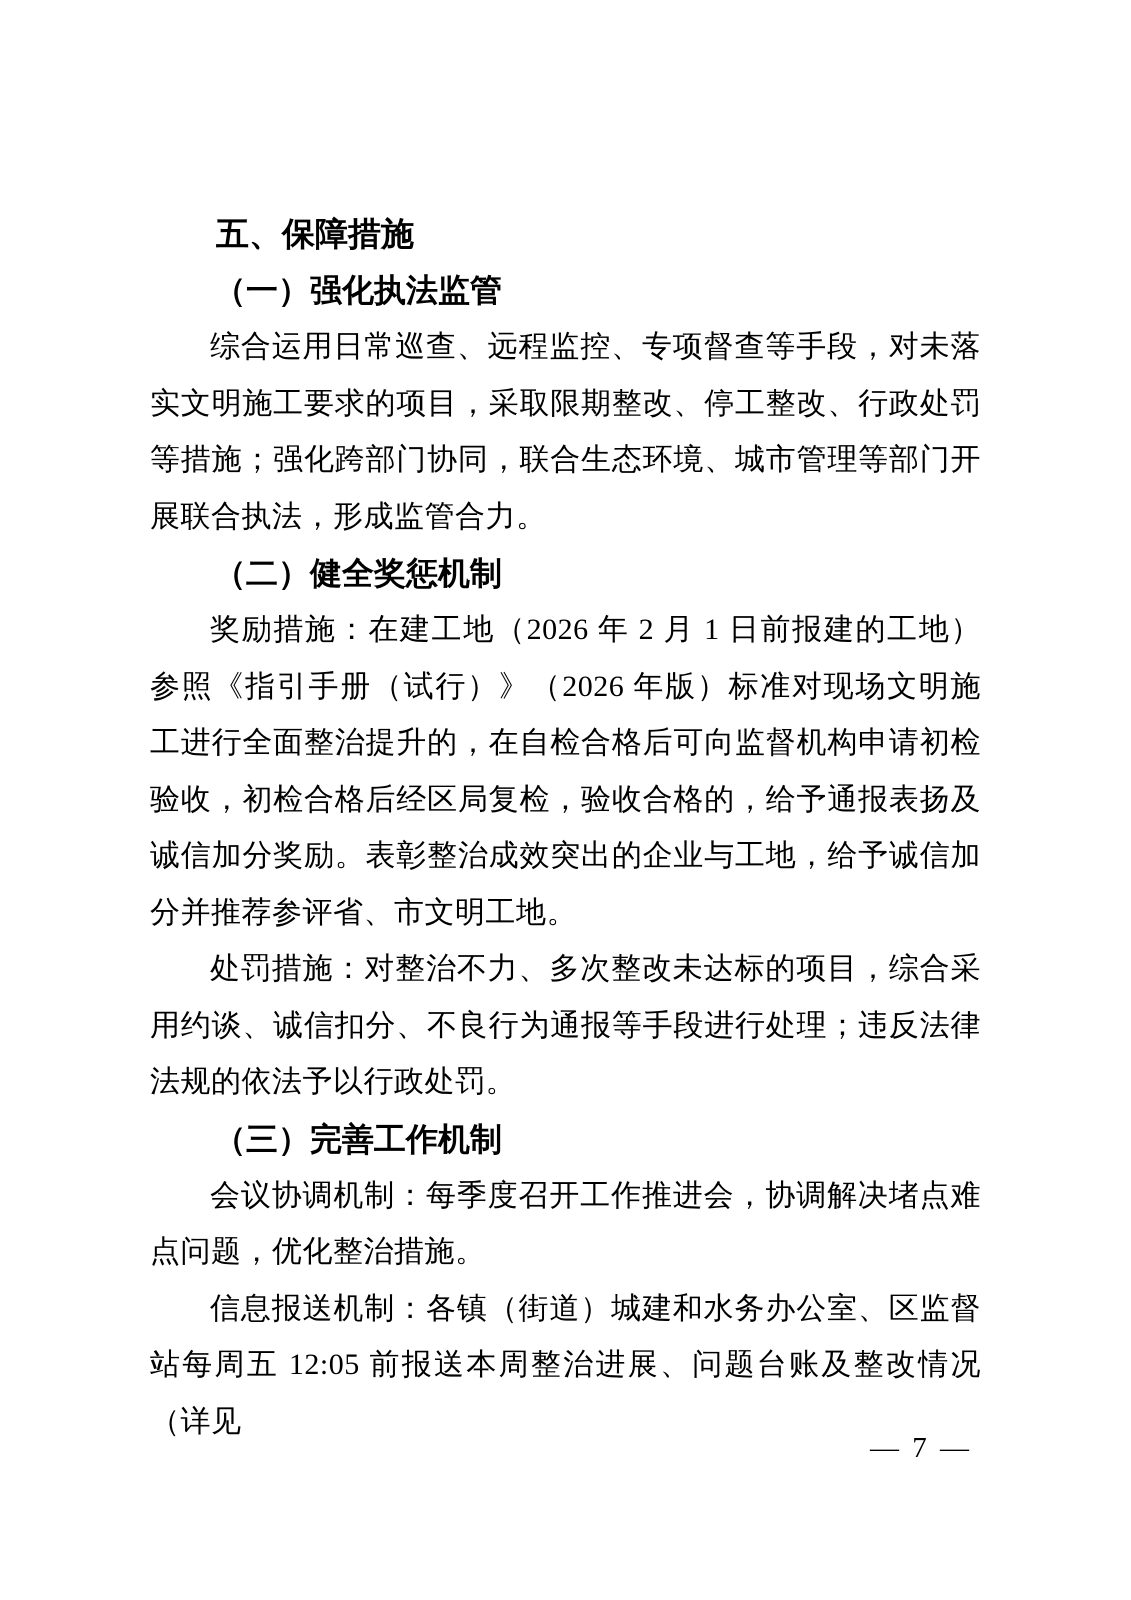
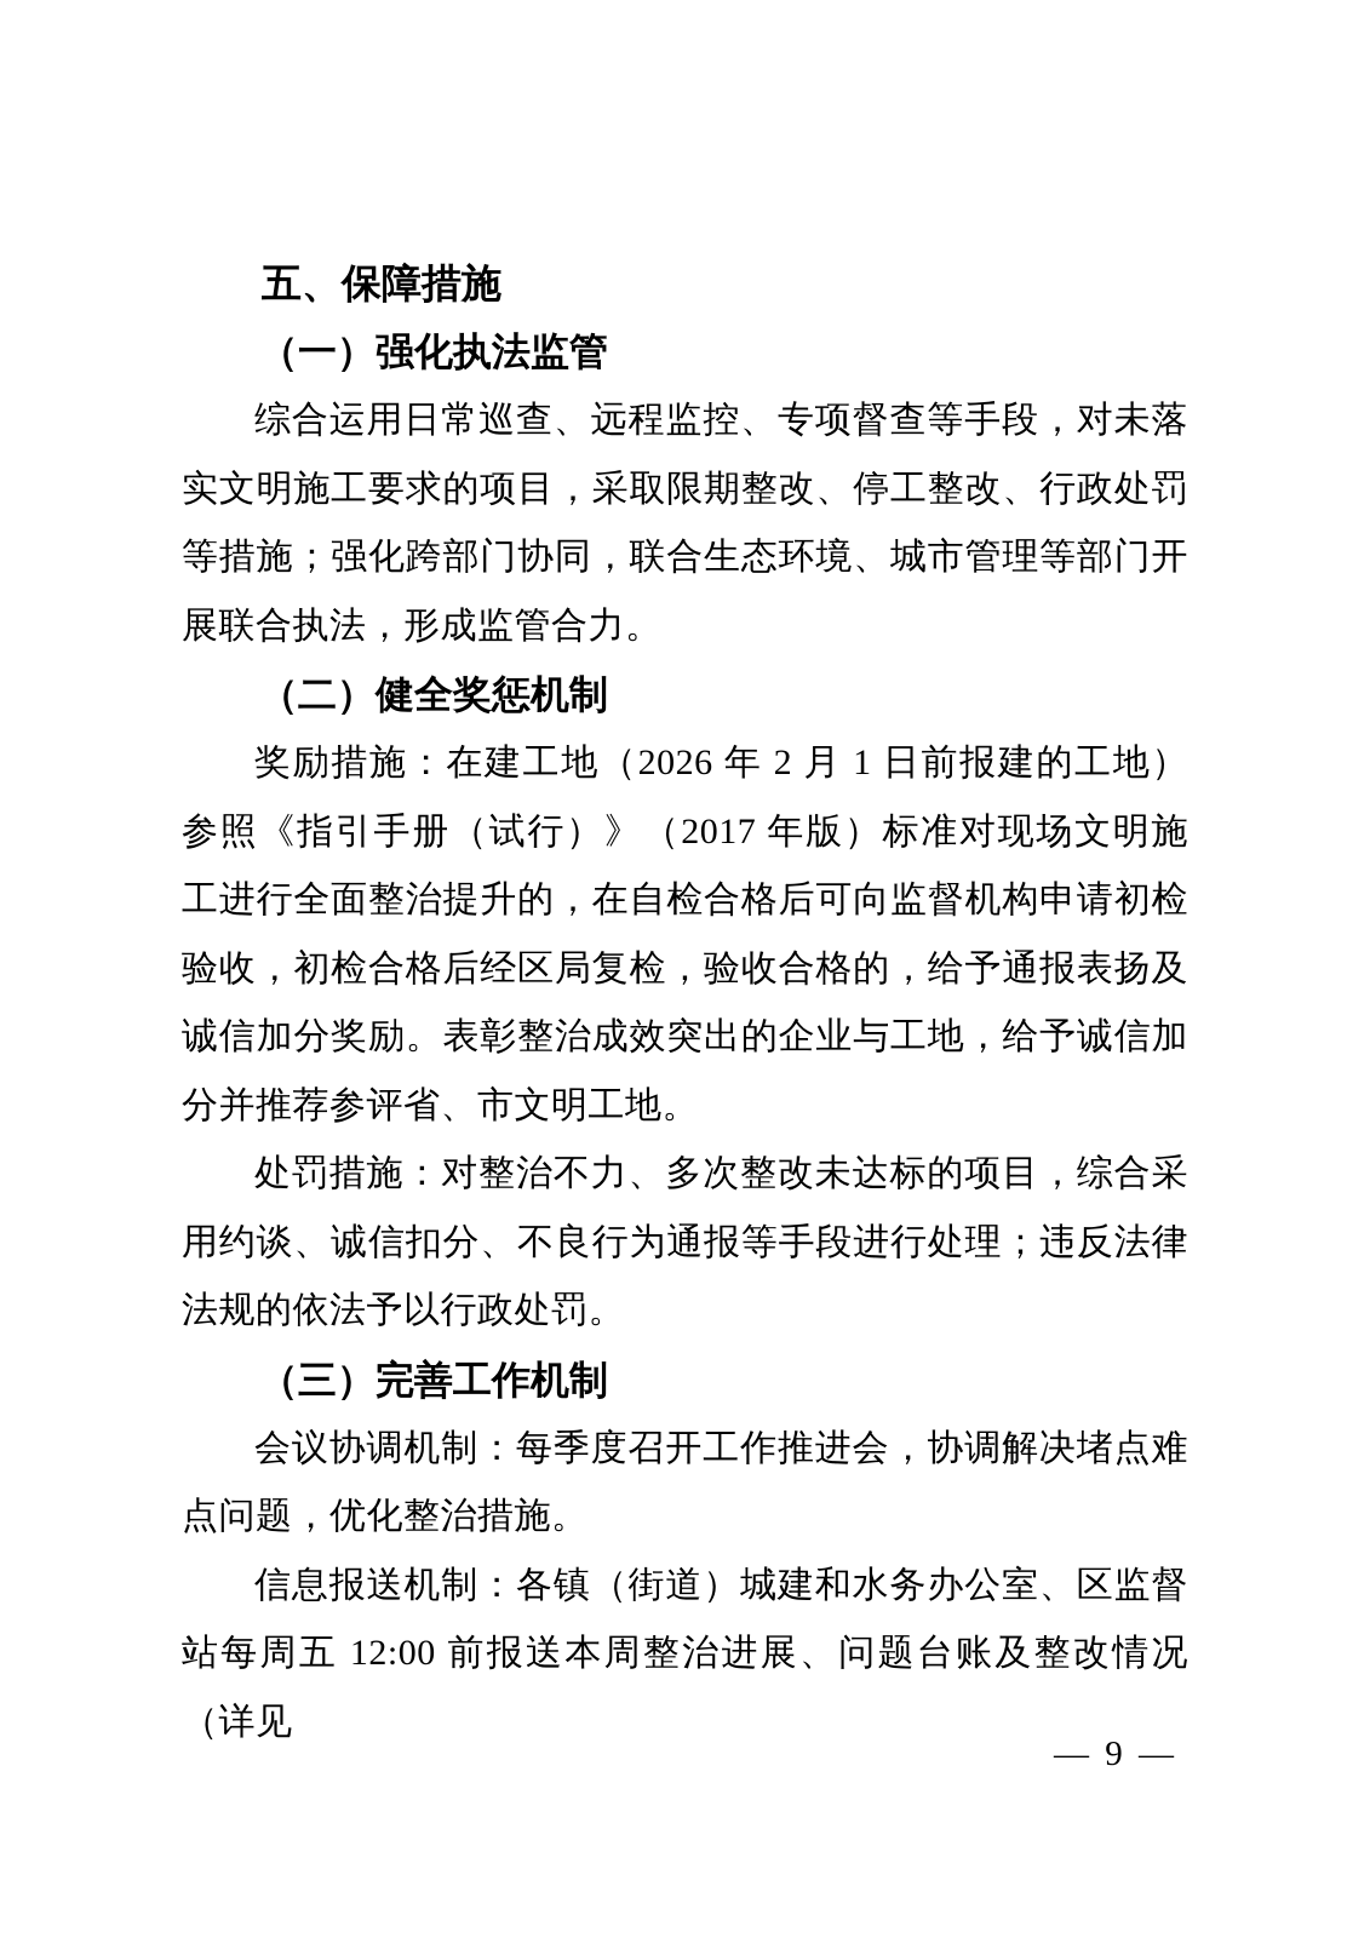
  五、保障措施
  （一）强化执法监管
  综合运用日常巡查、远程监控、专项督查等手段，对未落实文明施工要求的项目，采取限期整改、停工整改、行政处罚等措施；强化跨部门协同，联合生态环境、城市管理等部门开展联合执法，形成监管合力。
  （二）健全奖惩机制
- 奖励措施：在建工地（2026 年 2 月 1 日前报建的工地）参照《指引手册（试行）》（2026 年版）标准对现场文明施工进行全面整治提升的，在自检合格后可向监督机构申请初检验收，初检合格后经区局复检，验收合格的，给予通报表扬及诚信加分奖励。表彰整治成效突出的企业与工地，给予诚信加分并推荐参评省、市文明工地。
+ 奖励措施：在建工地（2026 年 2 月 1 日前报建的工地）参照《指引手册（试行）》（2017 年版）标准对现场文明施工进行全面整治提升的，在自检合格后可向监督机构申请初检验收，初检合格后经区局复检，验收合格的，给予通报表扬及诚信加分奖励。表彰整治成效突出的企业与工地，给予诚信加分并推荐参评省、市文明工地。
  处罚措施：对整治不力、多次整改未达标的项目，综合采用约谈、诚信扣分、不良行为通报等手段进行处理；违反法律法规的依法予以行政处罚。
  （三）完善工作机制
  会议协调机制：每季度召开工作推进会，协调解决堵点难点问题，优化整治措施。
- 信息报送机制：各镇（街道）城建和水务办公室、区监督站每周五 12:05 前报送本周整治进展、问题台账及整改情况（详见
+ 信息报送机制：各镇（街道）城建和水务办公室、区监督站每周五 12:00 前报送本周整治进展、问题台账及整改情况（详见
- — 7 —
+ — 9 —
